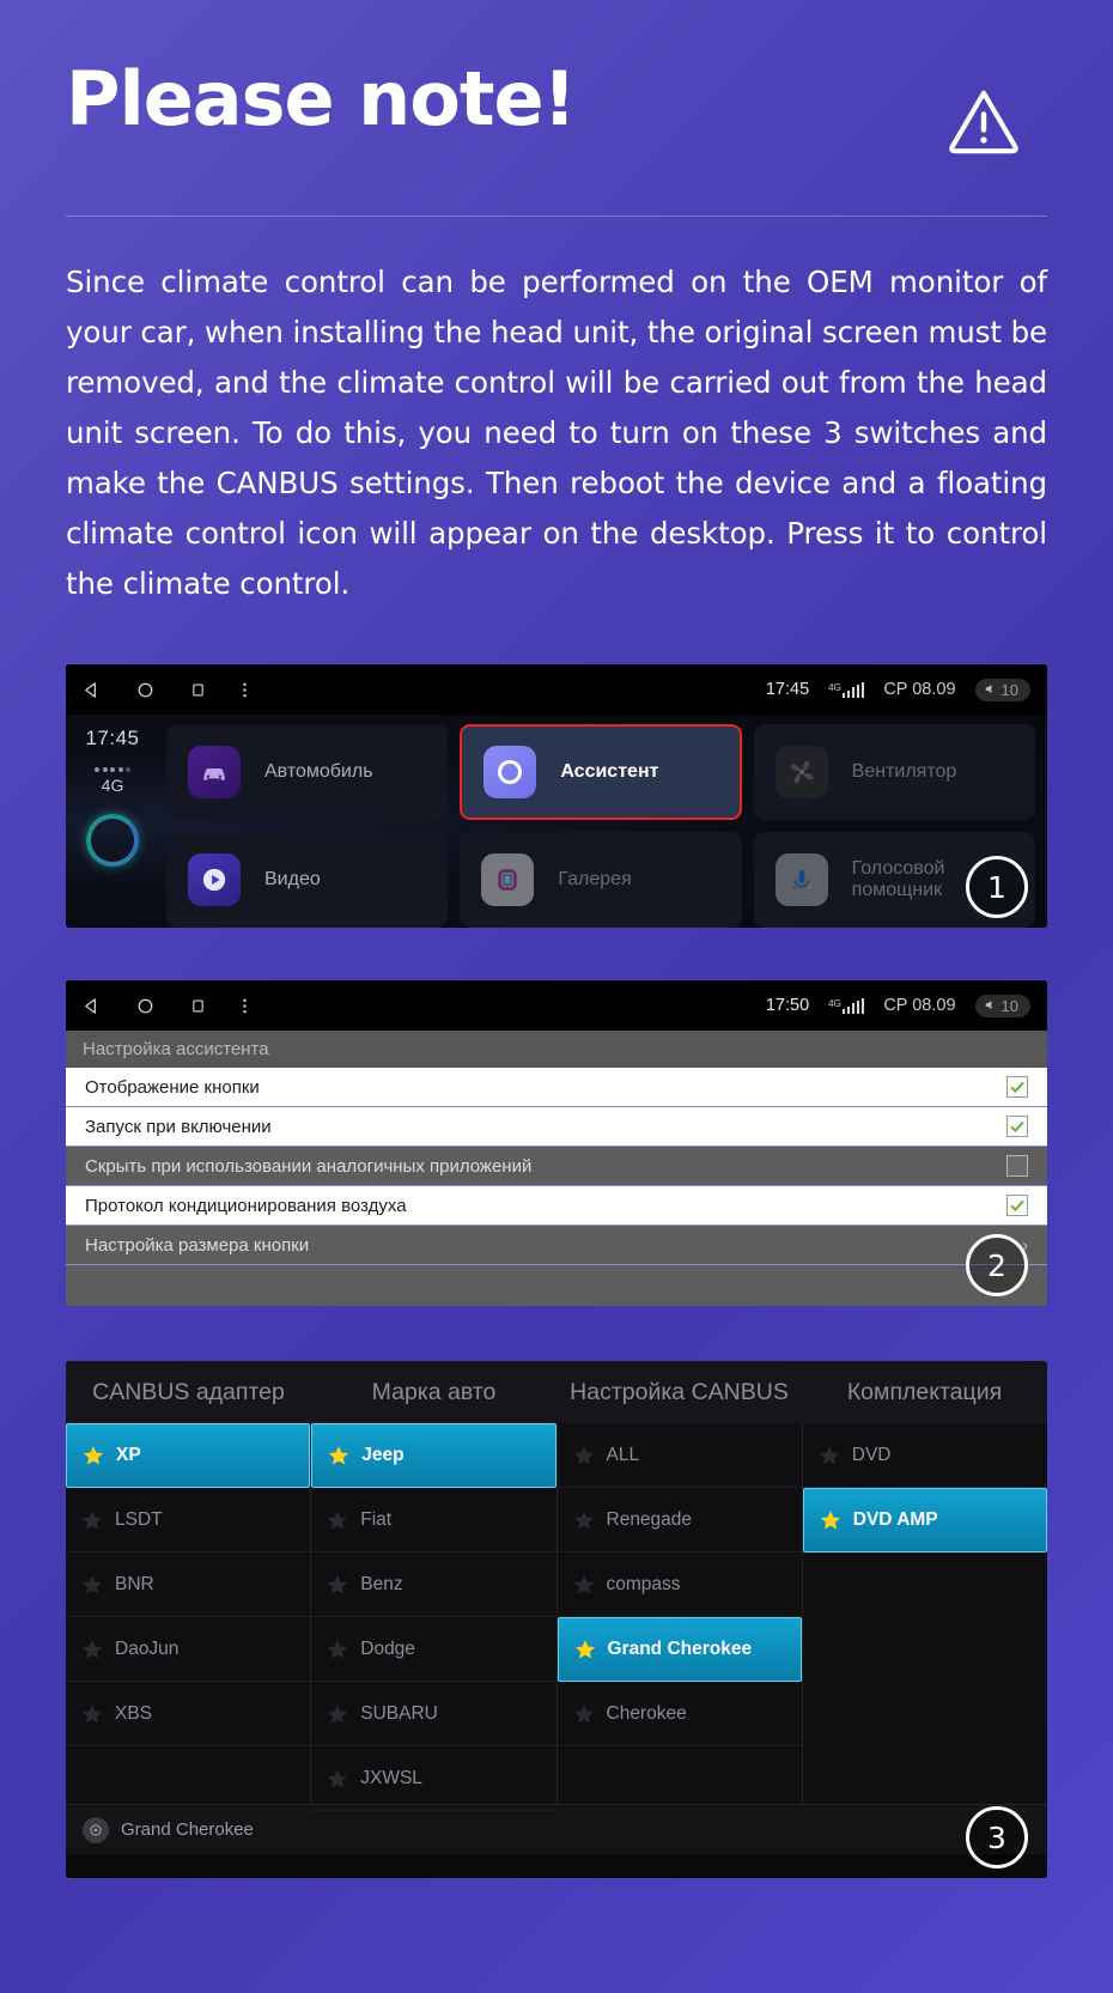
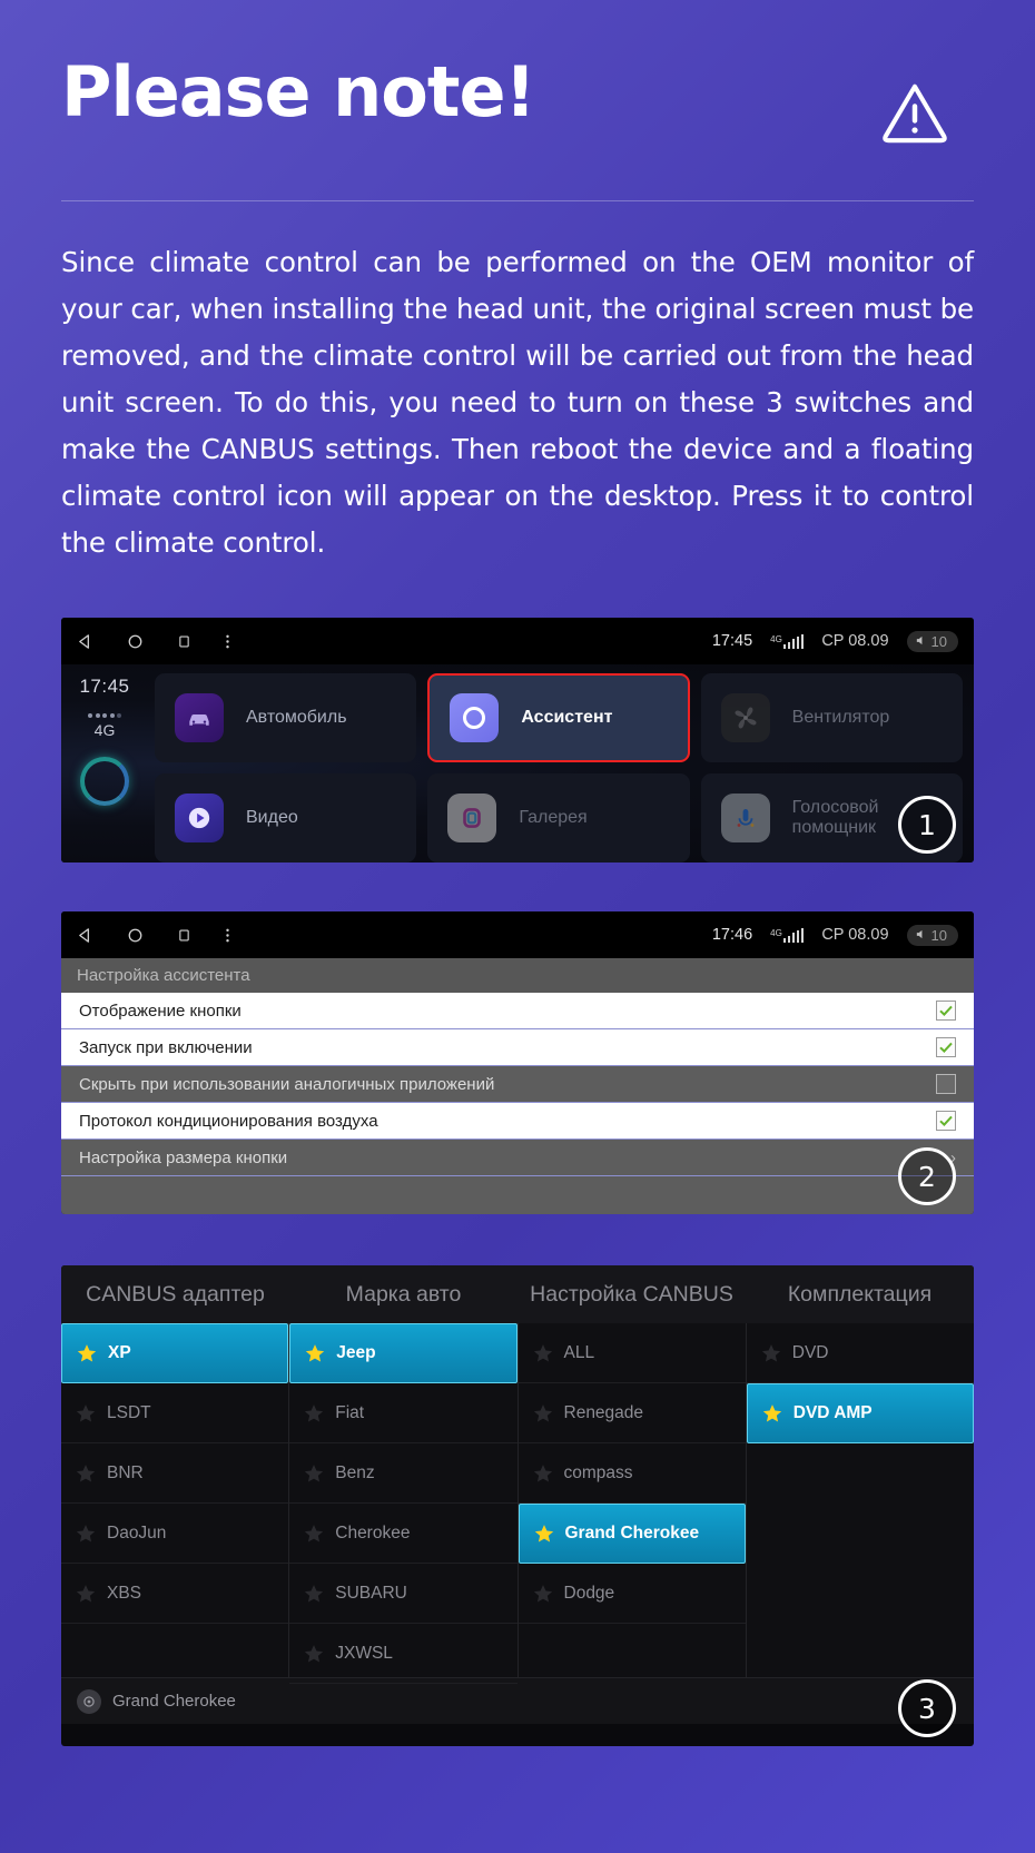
  Please note!
  Since climate control can be performed on the OEM monitor of your car, when installing the head unit, the original screen must be removed, and the climate control will be carried out from the head unit screen. To do this, you need to turn on these 3 switches and make the CANBUS settings. Then reboot the device and a floating climate control icon will appear on the desktop. Press it to control the climate control.
  17:45
  4G
  CP 08.09
  10
  17:45
  4G
  Автомобиль
  Ассистент
  Вентилятор
  Видео
  Галерея
  Голосовой помощник
  1
- 17:50
+ 17:46
  4G
  CP 08.09
  10
  Настройка ассистента
  Отображение кнопки
  Запуск при включении
  Скрыть при использовании аналогичных приложений
  Протокол кондиционирования воздуха
  Настройка размера кнопки
  ›
  2
  CANBUS адаптер
  Марка авто
  Настройка CANBUS
  Комплектация
  XP
  LSDT
  BNR
  DaoJun
  XBS
  Jeep
  Fiat
  Benz
- Dodge
+ Cherokee
  SUBARU
  JXWSL
  ALL
  Renegade
  compass
  Grand Cherokee
- Cherokee
+ Dodge
  DVD
  DVD AMP
  Grand Cherokee
  3
